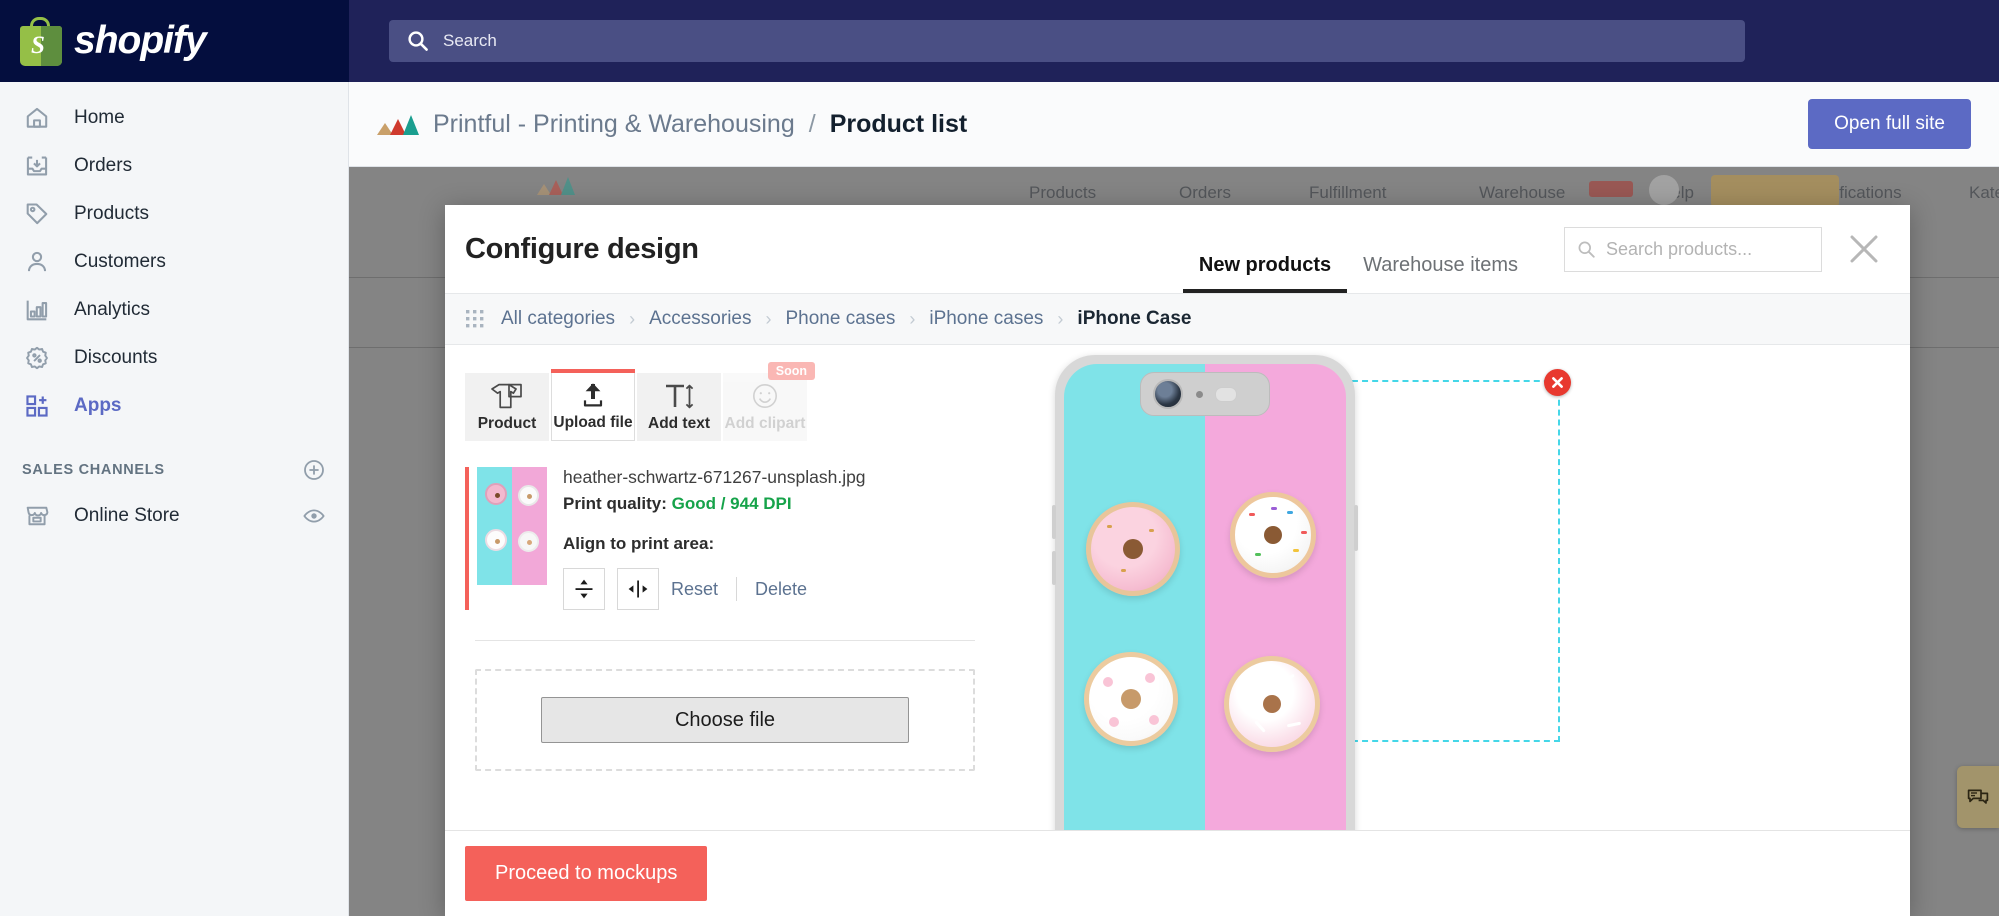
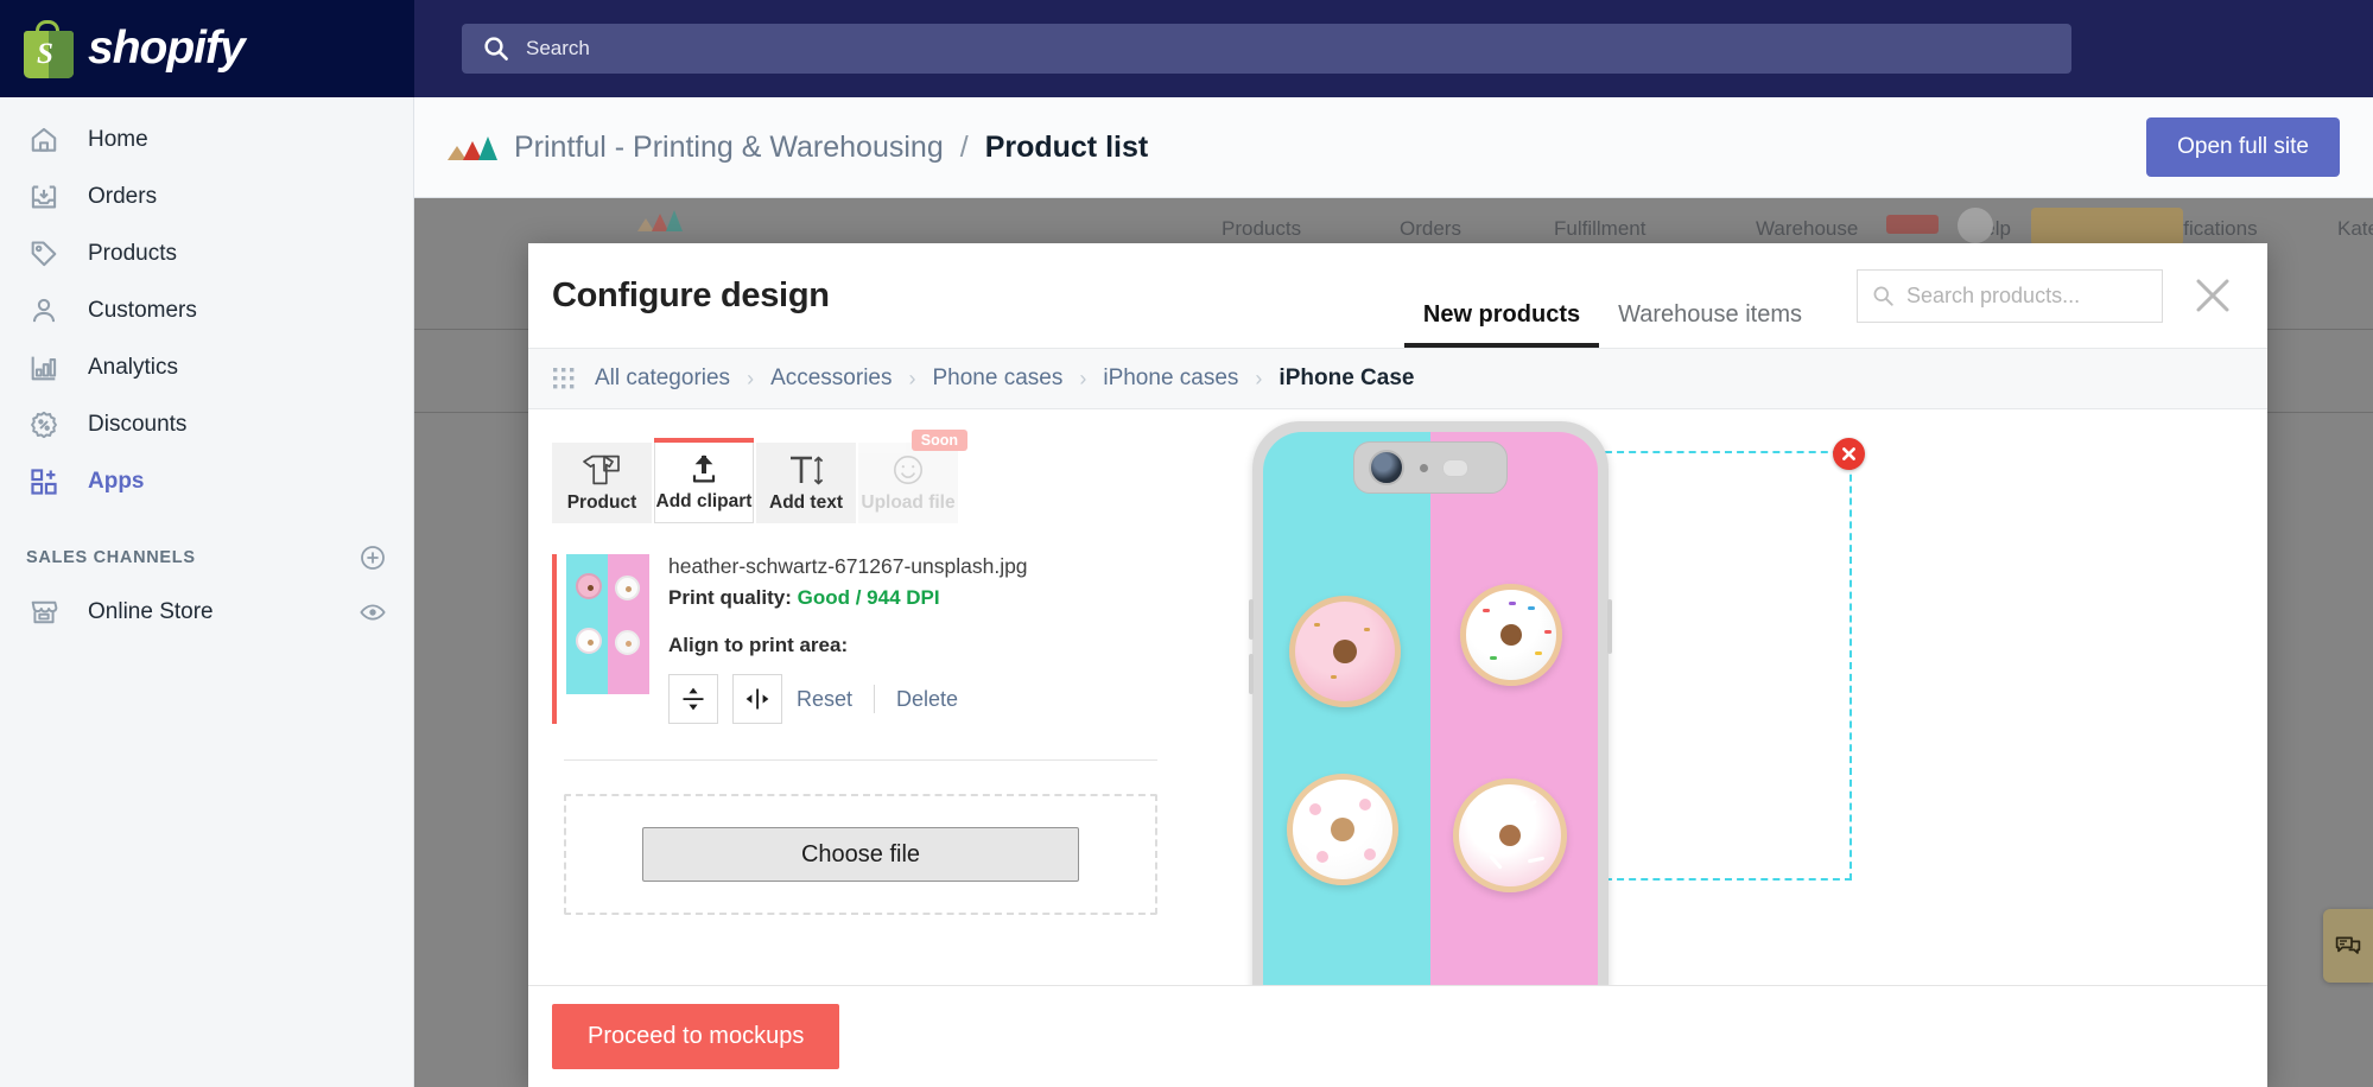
  S
  shopify
  Search
  Home
  Orders
  Products
  Customers
  Analytics
  Discounts
  Apps
  SALES CHANNELS
  Online Store
  Printful - Printing & Warehousing
  /
  Product list
  Open full site
  Products
  Orders
  Fulfillment
  Warehouse
  Help
  Notifications
  Kat
  Configure design
  New products
  Warehouse items
  Search products...
  All categories
  ›
  Accessories
  ›
  Phone cases
  ›
  iPhone cases
  ›
  iPhone Case
  Product
- Upload file
+ Add clipart
  Add text
  Soon
- Add clipart
+ Upload file
  heather-schwartz-671267-unsplash.jpg
  Print quality: Good / 944 DPI
  Align to print area:
  Reset
  Delete
  Choose file
  Proceed to mockups
